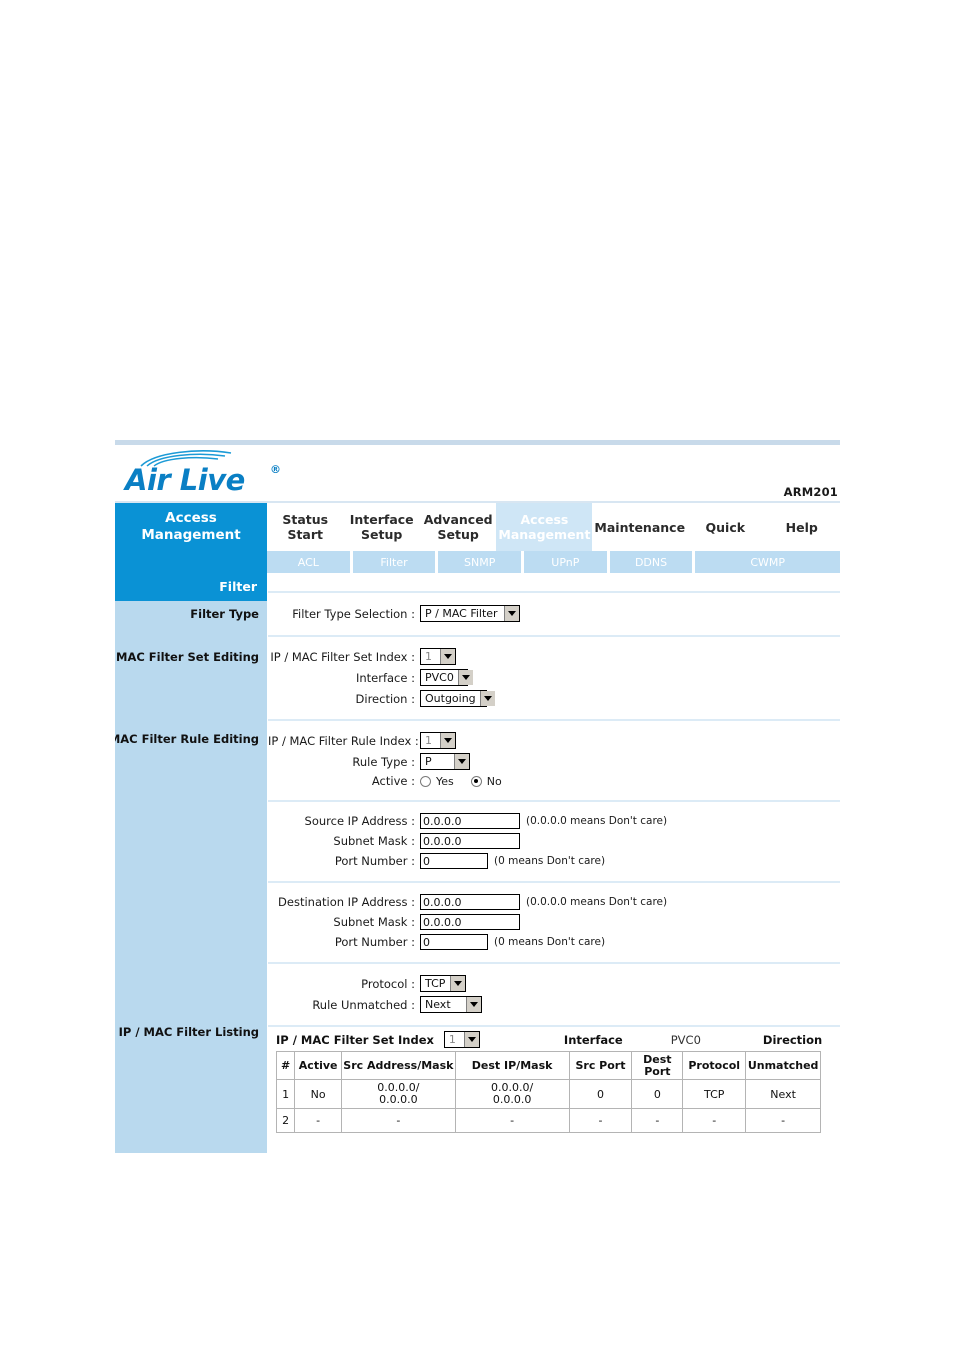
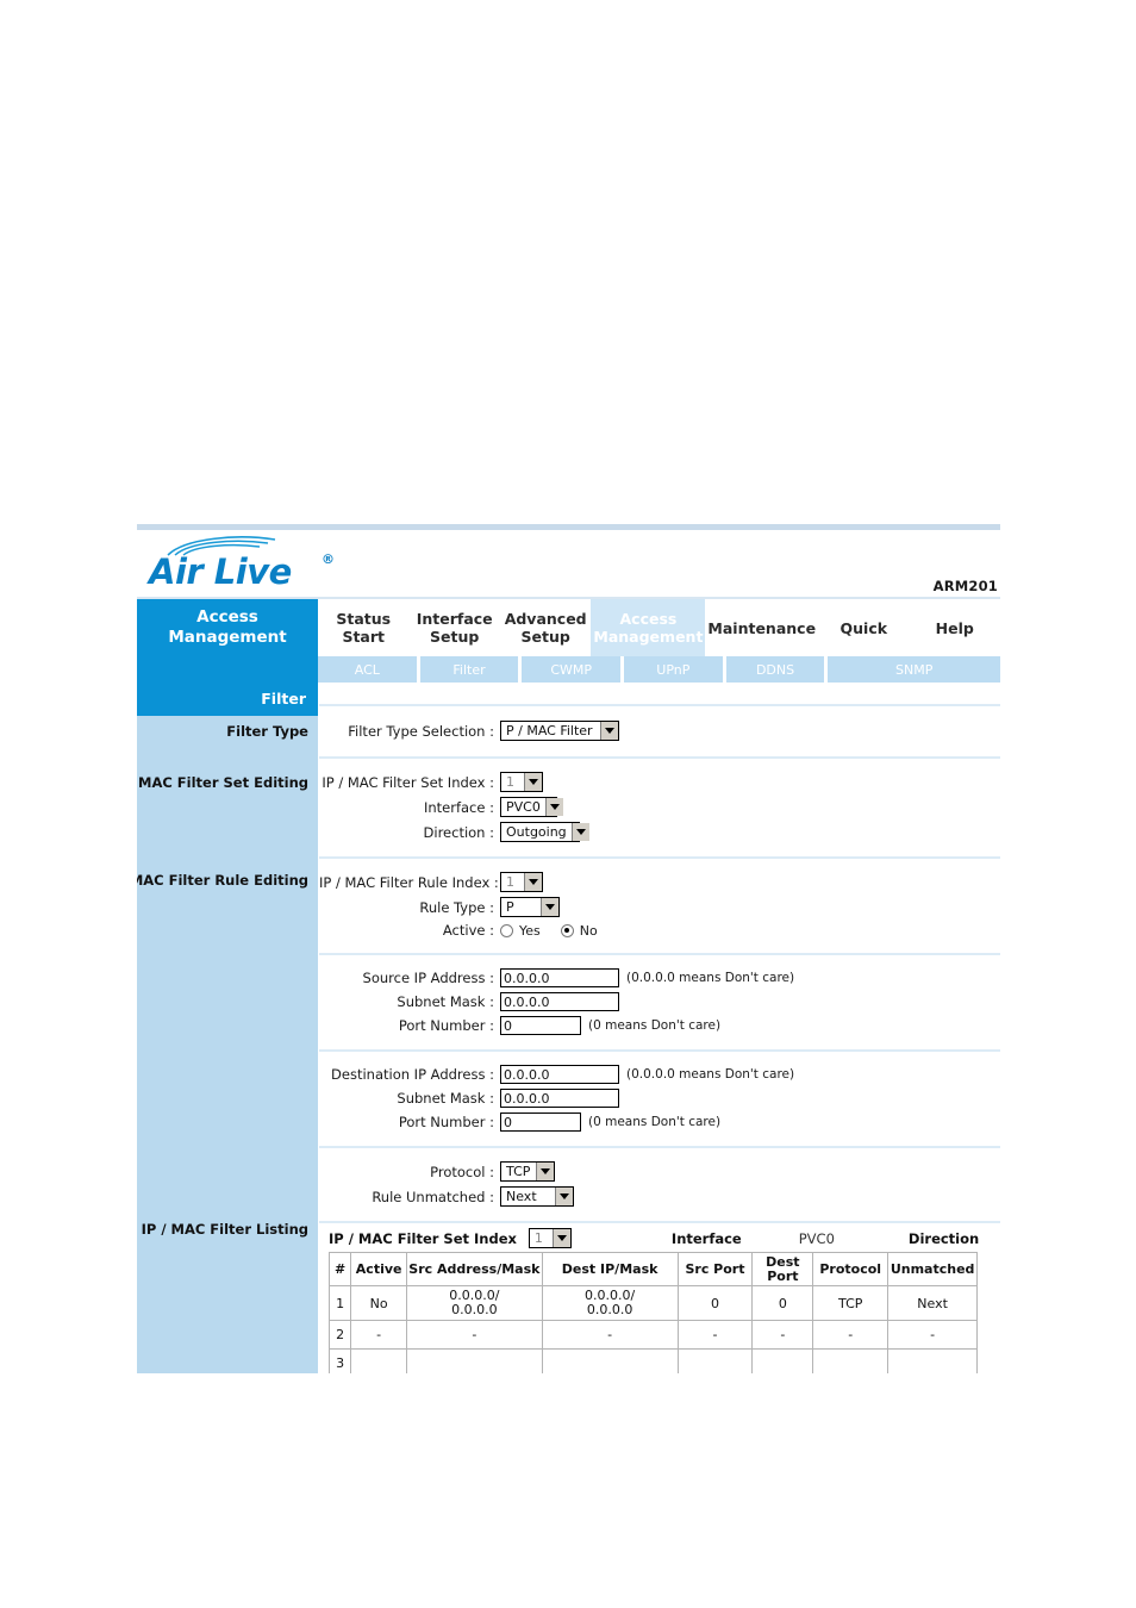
  Air Live
  ®
  ARM201
  Access
  Management
  Status
  Start
  Interface
  Setup
  Advanced
  Setup
  Access
  Management
  Maintenance
  Quick
  Help
  ACL
  Filter
- SNMP
+ CWMP
  UPnP
  DDNS
- CWMP
+ SNMP
  Filter
  Filter Type
  MAC Filter Set Editing
  MAC Filter Rule Editing
  IP / MAC Filter Listing
  Filter Type Selection :
  P / MAC Filter
  IP / MAC Filter Set Index :
  1
  Interface :
  PVC0
  Direction :
  Outgoing
  IP / MAC Filter Rule Index :
  1
  Rule Type :
  P
  Active :
  Yes
  No
  Source IP Address :
  0.0.0.0
  (0.0.0.0 means Don't care)
  Subnet Mask :
  0.0.0.0
  Port Number :
  0
  (0 means Don't care)
  Destination IP Address :
  0.0.0.0
  (0.0.0.0 means Don't care)
  Subnet Mask :
  0.0.0.0
  Port Number :
  0
  (0 means Don't care)
  Protocol :
  TCP
  Rule Unmatched :
  Next
  IP / MAC Filter Set Index
  1
  Interface
  PVC0
  Direction
  #	Active	Src Address/Mask	Dest IP/Mask	Src Port	Dest Port	Protocol	Unmatched
  1	No	0.0.0.0/ 0.0.0.0	0.0.0.0/ 0.0.0.0	0	0	TCP	Next
  2	-	-	-	-	-	-	-
+ 3
